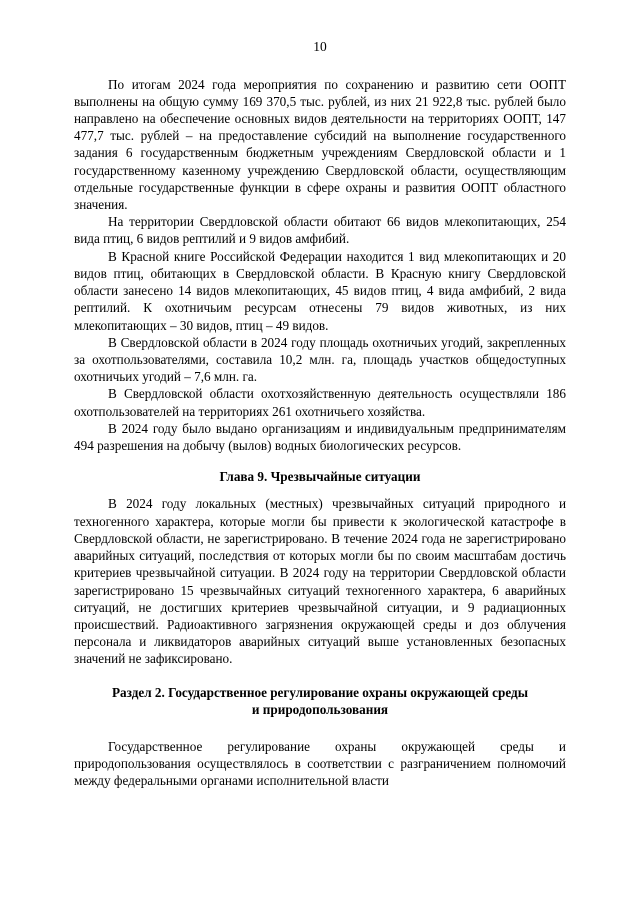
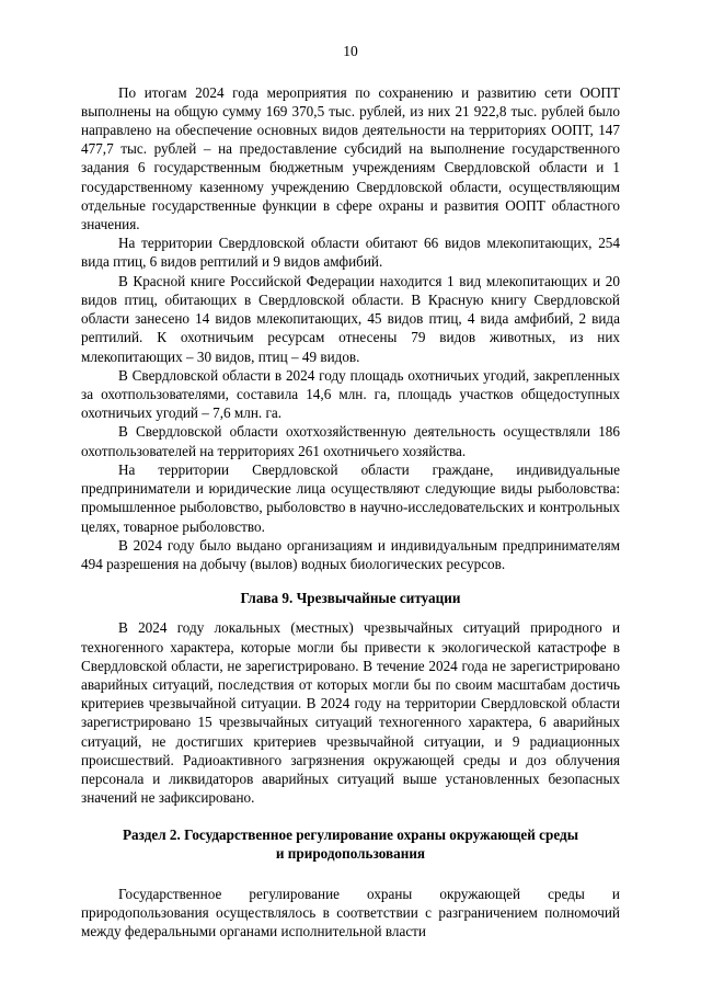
  10
  По итогам 2024 года мероприятия по сохранению и развитию сети ООПТ выполнены на общую сумму 169 370,5 тыс. рублей, из них 21 922,8 тыс. рублей было направлено на обеспечение основных видов деятельности на территориях ООПТ, 147 477,7 тыс. рублей – на предоставление субсидий на выполнение государственного задания 6 государственным бюджетным учреждениям Свердловской области и 1 государственному казенному учреждению Свердловской области, осуществляющим отдельные государственные функции в сфере охраны и развития ООПТ областного значения.
  На территории Свердловской области обитают 66 видов млекопитающих, 254 вида птиц, 6 видов рептилий и 9 видов амфибий.
  В Красной книге Российской Федерации находится 1 вид млекопитающих и 20 видов птиц, обитающих в Свердловской области. В Красную книгу Свердловской области занесено 14 видов млекопитающих, 45 видов птиц, 4 вида амфибий, 2 вида рептилий. К охотничьим ресурсам отнесены 79 видов животных, из них млекопитающих – 30 видов, птиц – 49 видов.
- В Свердловской области в 2024 году площадь охотничьих угодий, закрепленных за охотпользователями, составила 10,2 млн. га, площадь участков общедоступных охотничьих угодий – 7,6 млн. га.
+ В Свердловской области в 2024 году площадь охотничьих угодий, закрепленных за охотпользователями, составила 14,6 млн. га, площадь участков общедоступных охотничьих угодий – 7,6 млн. га.
  В Свердловской области охотхозяйственную деятельность осуществляли 186 охотпользователей на территориях 261 охотничьего хозяйства.
+ На территории Свердловской области граждане, индивидуальные предприниматели и юридические лица осуществляют следующие виды рыболовства: промышленное рыболовство, рыболовство в научно-исследовательских и контрольных целях, товарное рыболовство.
  В 2024 году было выдано организациям и индивидуальным предпринимателям 494 разрешения на добычу (вылов) водных биологических ресурсов.
  Глава 9. Чрезвычайные ситуации
  В 2024 году локальных (местных) чрезвычайных ситуаций природного и техногенного характера, которые могли бы привести к экологической катастрофе в Свердловской области, не зарегистрировано. В течение 2024 года не зарегистрировано аварийных ситуаций, последствия от которых могли бы по своим масштабам достичь критериев чрезвычайной ситуации. В 2024 году на территории Свердловской области зарегистрировано 15 чрезвычайных ситуаций техногенного характера, 6 аварийных ситуаций, не достигших критериев чрезвычайной ситуации, и 9 радиационных происшествий. Радиоактивного загрязнения окружающей среды и доз облучения персонала и ликвидаторов аварийных ситуаций выше установленных безопасных значений не зафиксировано.
  Раздел 2. Государственное регулирование охраны окружающей среды
  и природопользования
  Государственное регулирование охраны окружающей среды и природопользования осуществлялось в соответствии с разграничением полномочий между федеральными органами исполнительной власти
